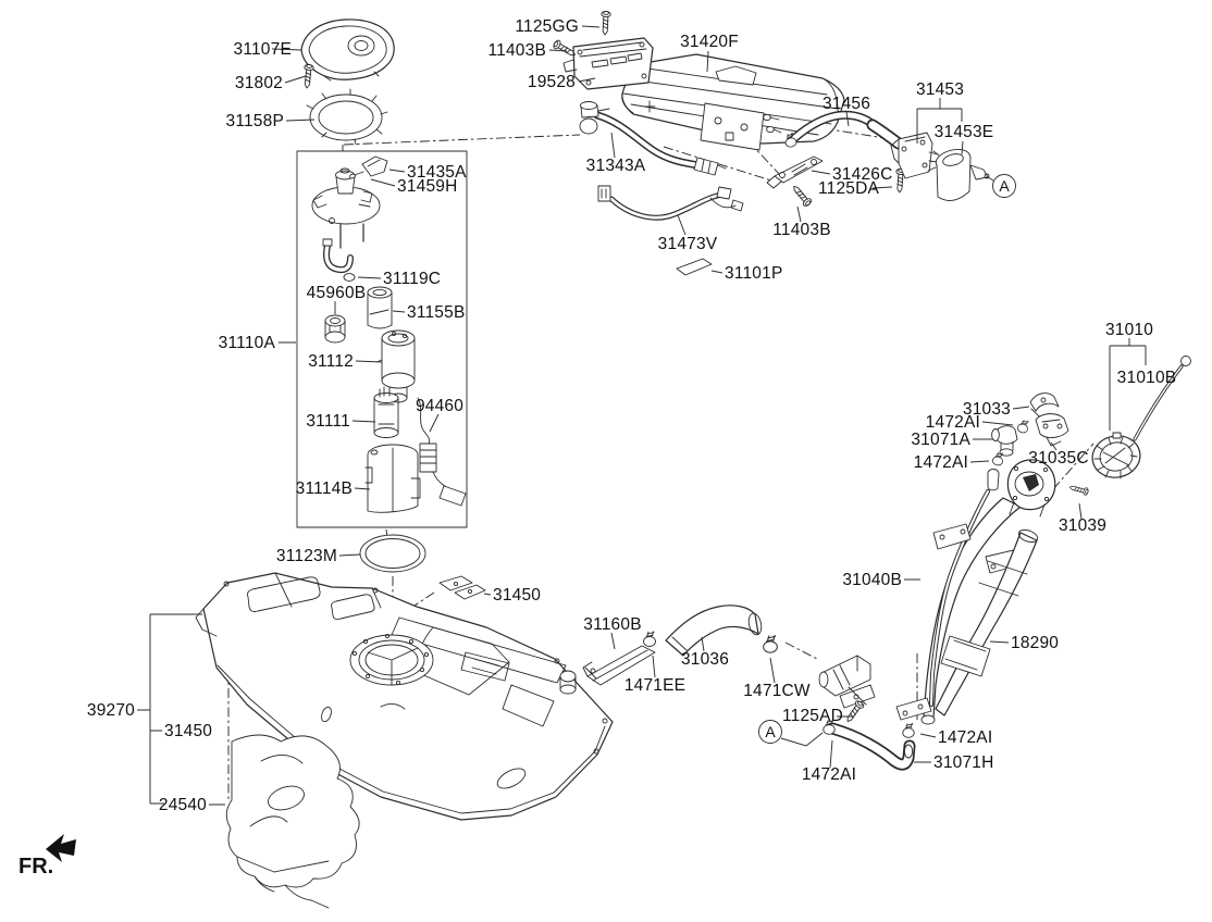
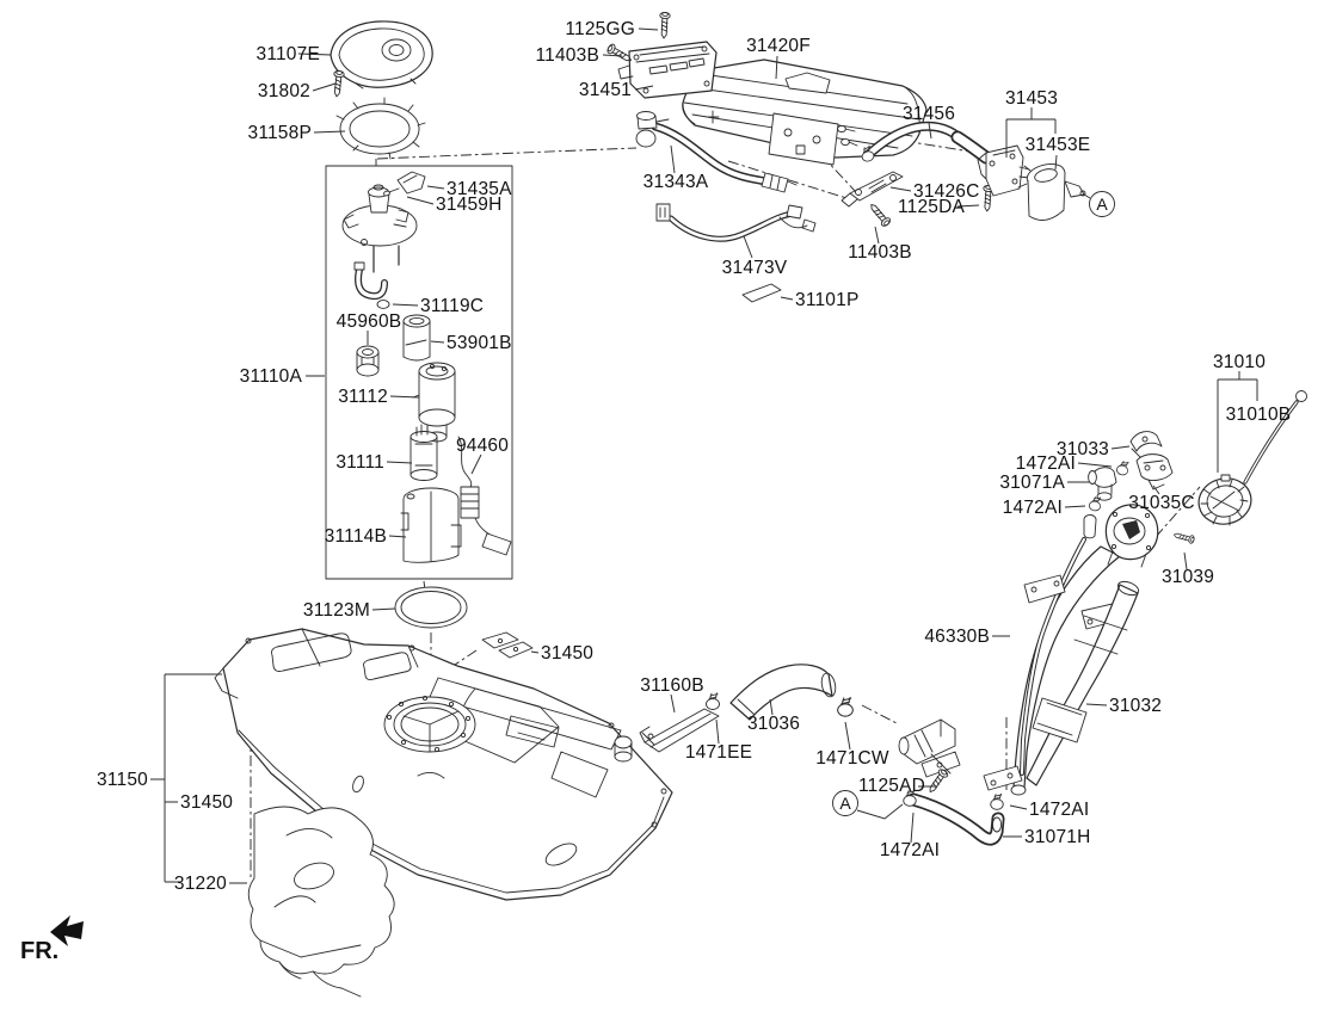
  A
  A
  31107E
  31802
  31158P
  1125GG
  11403B
- 19528
+ 31451
  31420F
  31343A
  31456
  31453
  31453E
  31426C
  1125DA
  11403B
  31473V
  31101P
  31435A
  31459H
  31110A
  31119C
  45960B
- 31155B
+ 53901B
  31112
  31111
  94460
  31114B
  31123M
  31450
  31160B
  31036
  1471EE
  1471CW
- 39270
+ 31150
  31450
- 24540
+ 31220
  1125AD
  1472AI
  31071H
  1472AI
- 31040B
+ 46330B
- 18290
+ 31032
  31010
  31010B
  31033
  1472AI
  31071A
  1472AI
  31035C
  31039
  FR.
